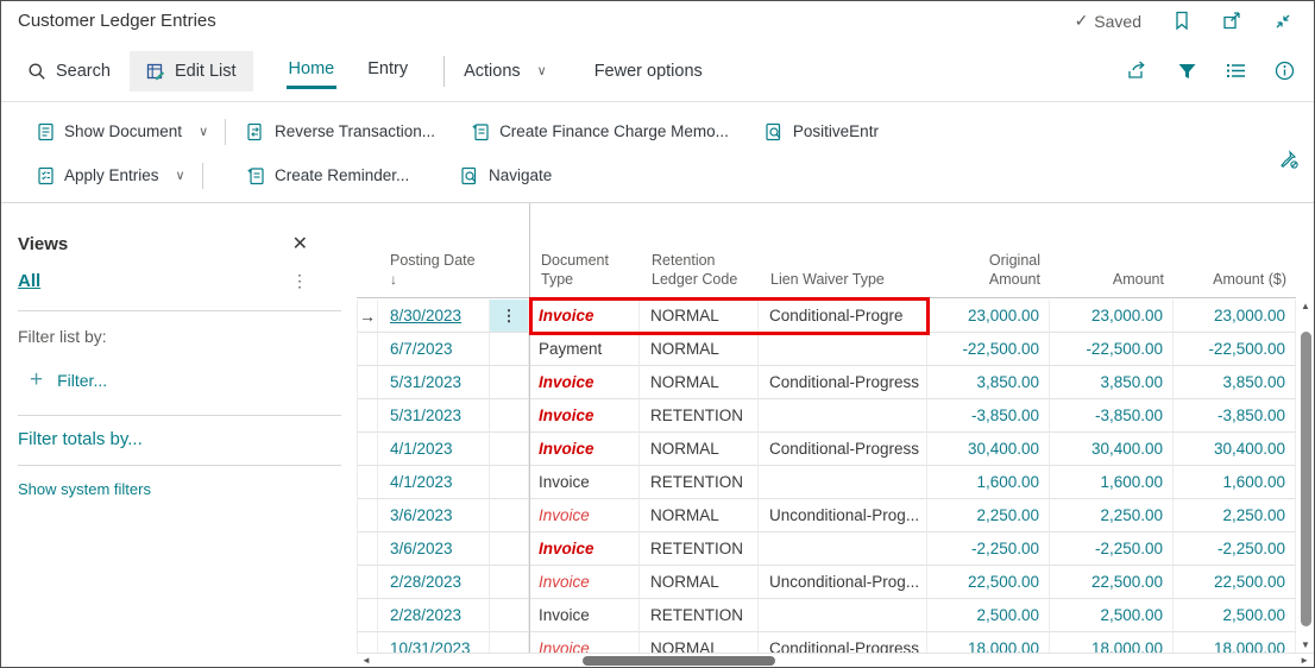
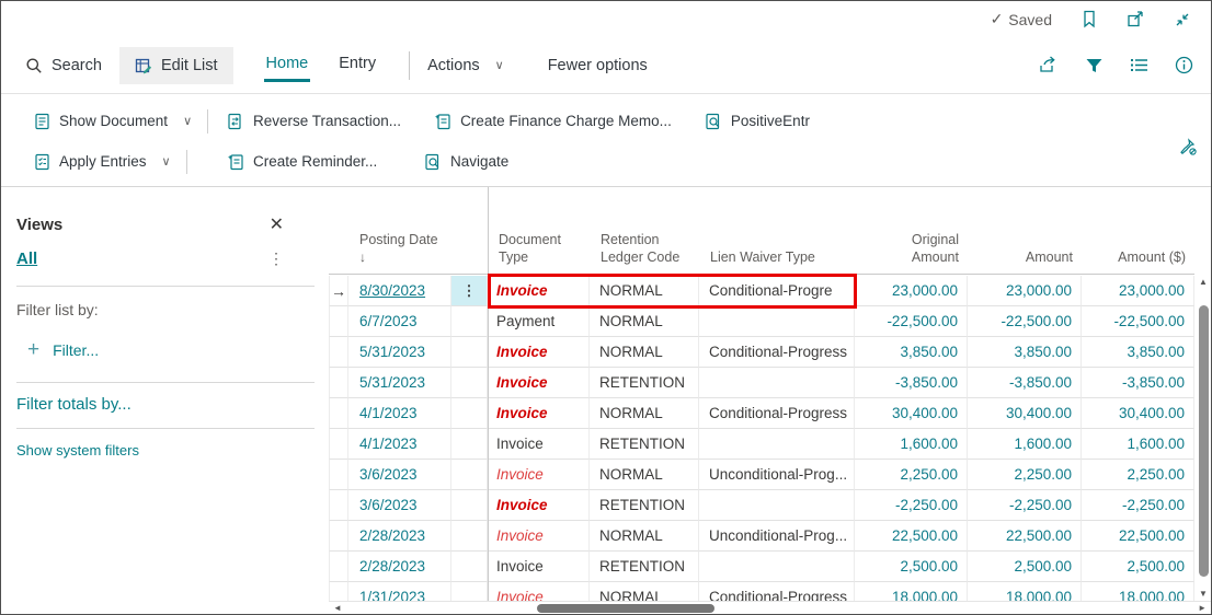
- Customer Ledger Entries
  ✓
  Saved
  Search
  Edit List
  Home
  Entry
  Actions
  ∨
  Fewer options
  Show Document
  ∨
  Reverse Transaction...
  Create Finance Charge Memo...
  PositiveEntr
  Apply Entries
  ∨
  Create Reminder...
  Navigate
  Views
  ✕
  All
  ⋮
  Filter list by:
  +
  Filter...
  Filter totals by...
  Show system filters
  Posting Date
  ↓
  Document
  Type
  Retention
  Ledger Code
  Lien Waiver Type
  Original
  Amount
  Amount
  Amount ($)
  →
  8/30/2023
  ⋮
  Invoice
  NORMAL
  Conditional-Progre
  23,000.00
  23,000.00
  23,000.00
  6/7/2023
  Payment
  NORMAL
  -22,500.00
  -22,500.00
  -22,500.00
  5/31/2023
  Invoice
  NORMAL
  Conditional-Progress
  3,850.00
  3,850.00
  3,850.00
  5/31/2023
  Invoice
  RETENTION
  -3,850.00
  -3,850.00
  -3,850.00
  4/1/2023
  Invoice
  NORMAL
  Conditional-Progress
  30,400.00
  30,400.00
  30,400.00
  4/1/2023
  Invoice
  RETENTION
  1,600.00
  1,600.00
  1,600.00
  3/6/2023
  Invoice
  NORMAL
  Unconditional-Prog...
  2,250.00
  2,250.00
  2,250.00
  3/6/2023
  Invoice
  RETENTION
  -2,250.00
  -2,250.00
  -2,250.00
  2/28/2023
  Invoice
  NORMAL
  Unconditional-Prog...
  22,500.00
  22,500.00
  22,500.00
  2/28/2023
  Invoice
  RETENTION
  2,500.00
  2,500.00
  2,500.00
- 10/31/2023
+ 1/31/2023
  Invoice
  NORMAL
  Conditional-Progress
  18,000.00
  18,000.00
  18,000.00
  ▲
  ▼
  ◄
  ►
